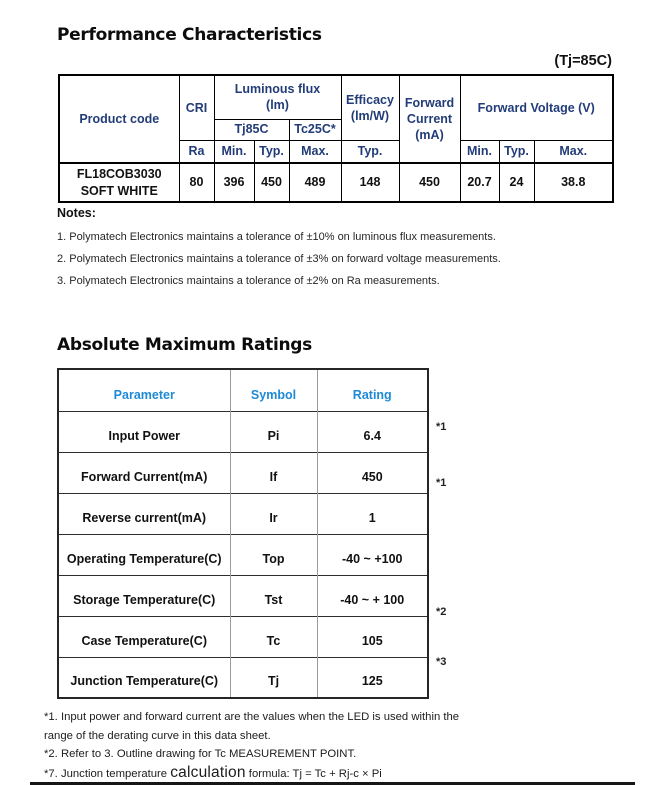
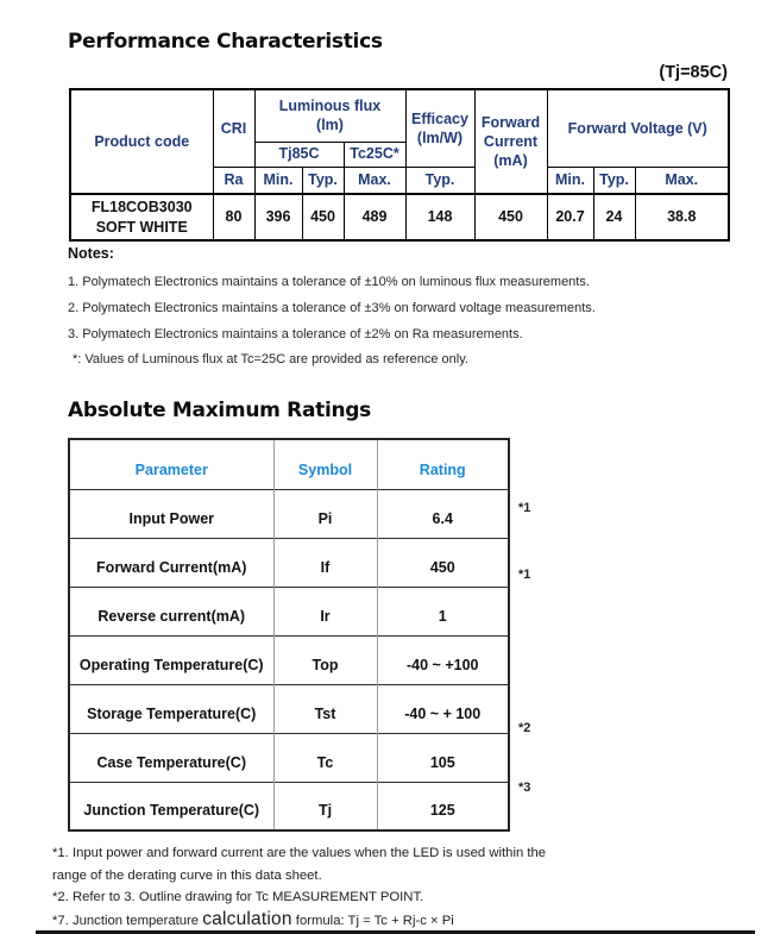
  Performance Characteristics
  (Tj=85C)
  Product code	CRI	Luminous flux (lm)	Efficacy (lm/W)	Forward Current (mA)	Forward Voltage (V)
  Tj85C	Tc25C*
  Ra	Min.	Typ.	Max.	Typ.	Min.	Typ.	Max.
  FL18COB3030 SOFT WHITE	80	396	450	489	148	450	20.7	24	38.8
  Notes:
  1. Polymatech Electronics maintains a tolerance of ±10% on luminous flux measurements.
  2. Polymatech Electronics maintains a tolerance of ±3% on forward voltage measurements.
  3. Polymatech Electronics maintains a tolerance of ±2% on Ra measurements.
+ *: Values of Luminous flux at Tc=25C are provided as reference only.
  Absolute Maximum Ratings
  Parameter	Symbol	Rating
  Input Power	Pi	6.4
  Forward Current(mA)	If	450
  Reverse current(mA)	Ir	1
  Operating Temperature(C)	Top	-40 ~ +100
  Storage Temperature(C)	Tst	-40 ~ + 100
  Case Temperature(C)	Tc	105
  Junction Temperature(C)	Tj	125
  *1
  *1
  *2
  *3
  *1. Input power and forward current are the values when the LED is used within the
  range of the derating curve in this data sheet.
  *2. Refer to 3. Outline drawing for Tc MEASUREMENT POINT.
  *7. Junction temperature calculation formula: Tj = Tc + Rj-c × Pi
